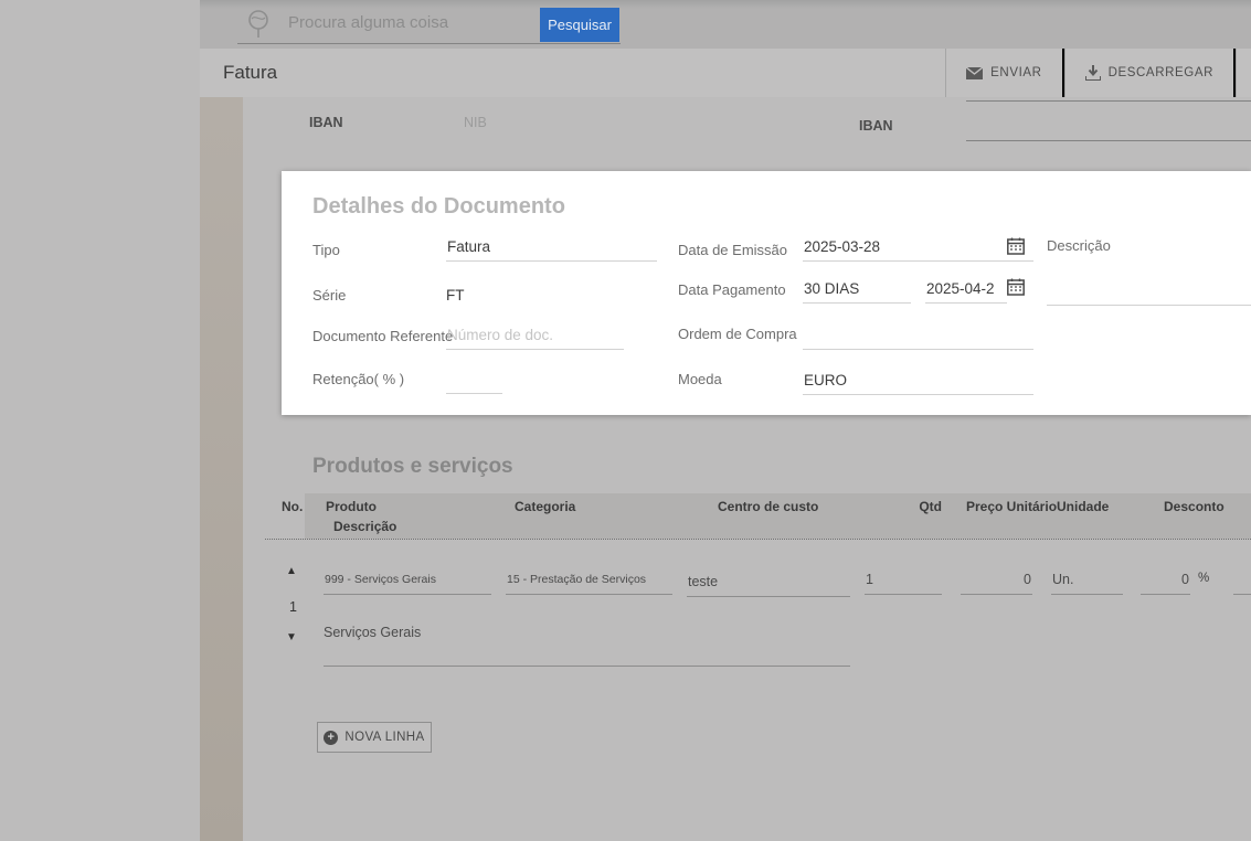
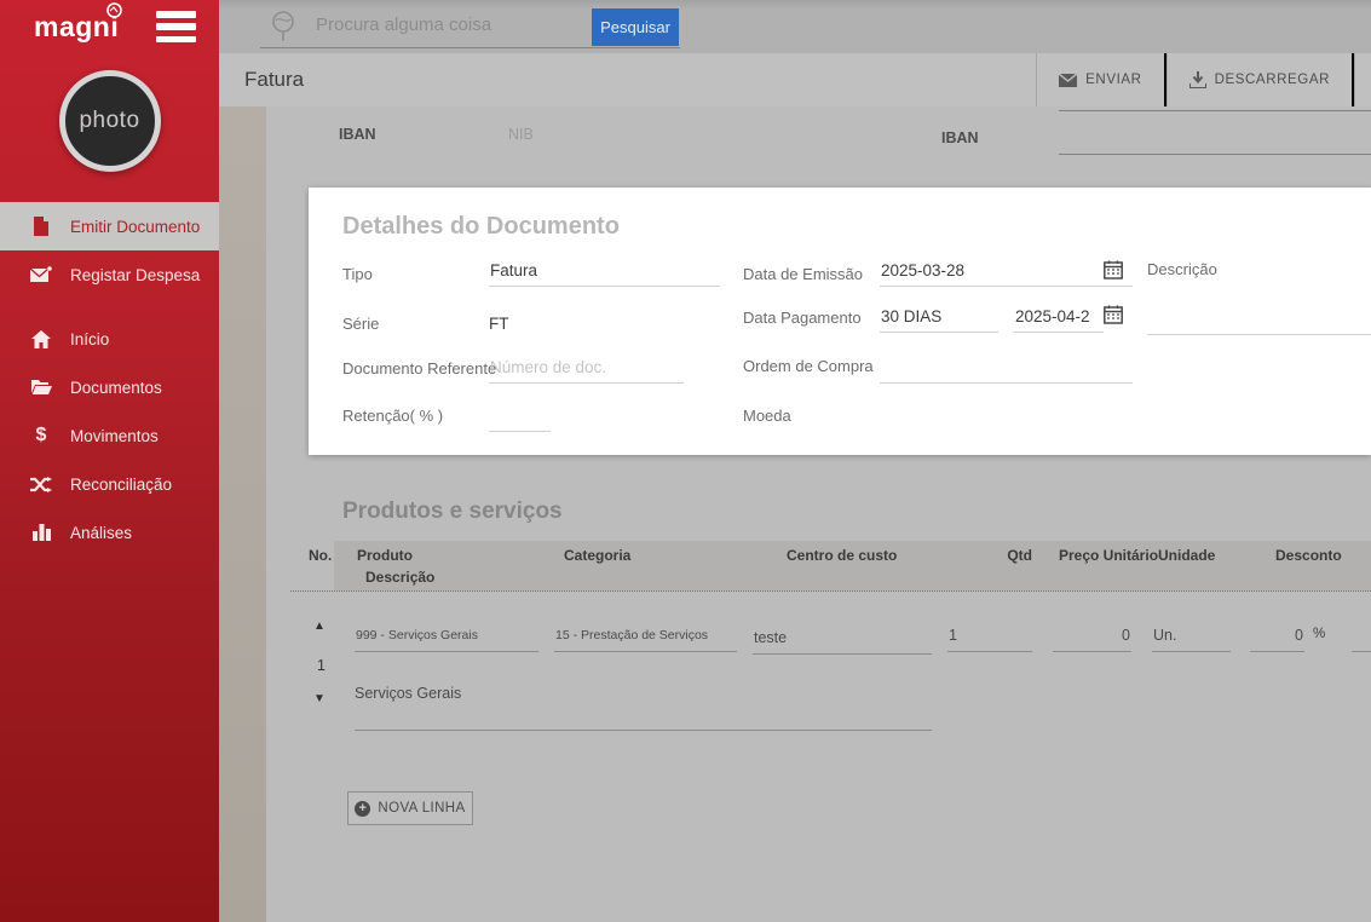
+ magni
+ photo
+ Emitir Documento
+ Registar Despesa
+ Início
+ Documentos
+ $
+ Movimentos
+ Reconciliação
+ Análises
  Procura alguma coisa
  Pesquisar
  Fatura
  ENVIAR
  DESCARREGAR
  IBAN
  NIB
  IBAN
  Detalhes do Documento
  Tipo
  Fatura
  Série
  FT
  Documento Referente
  Número de doc.
  Retenção( % )
  Data de Emissão
  2025-03-28
  Data Pagamento
  30 DIAS
  2025-04-2
  Ordem de Compra
  Moeda
- EURO
  Descrição
  Produtos e serviços
  No.
  Produto
  Descrição
  Categoria
  Centro de custo
  Qtd
  Preço Unitário
  Unidade
  Desconto
  ▲
  1
  ▼
  999 - Serviços Gerais
  15 - Prestação de Serviços
  teste
  1
  0
  Un.
  0
  %
  Serviços Gerais
  +
  NOVA LINHA
